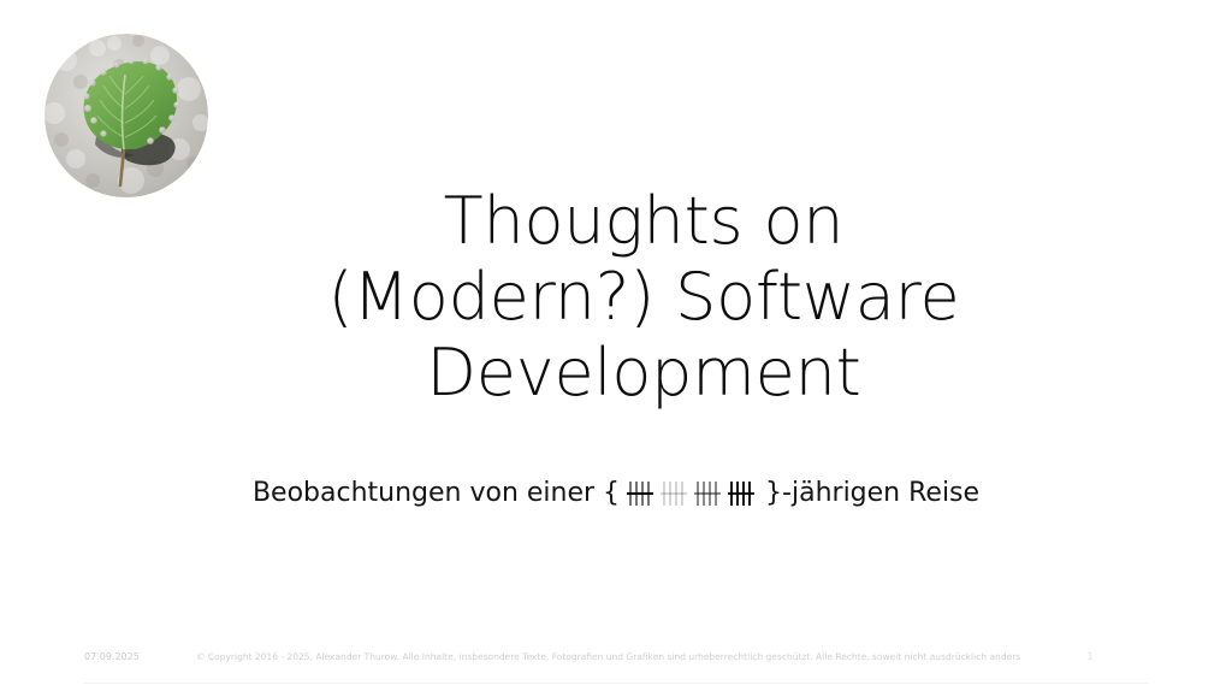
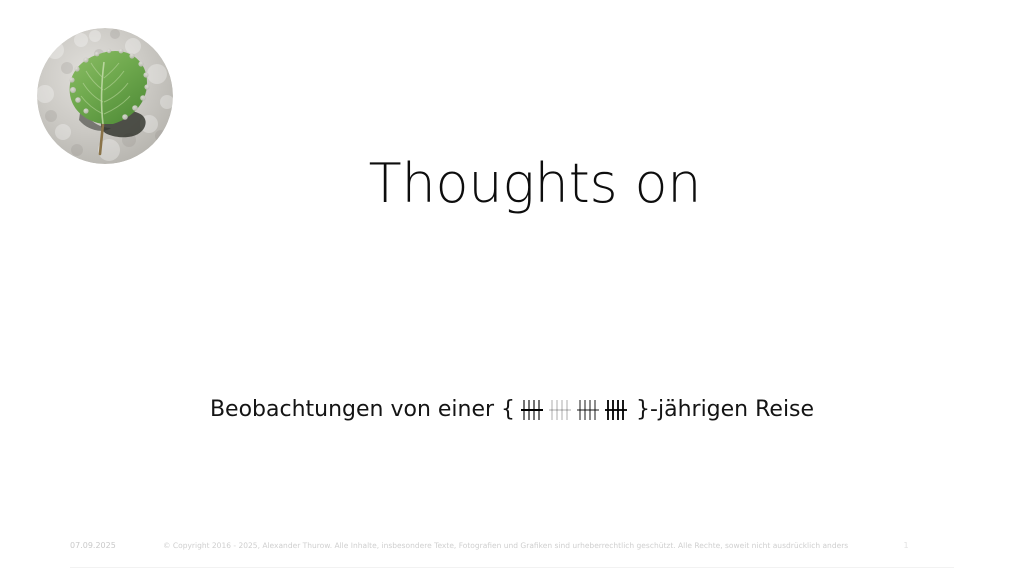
  Thoughts on
- (Modern?) Software
- Development
  Beobachtungen von einer { }-jährigen Reise
  07.09.2025
  © Copyright 2016 - 2025, Alexander Thurow. Alle Inhalte, insbesondere Texte, Fotografien und Grafiken sind urheberrechtlich geschützt. Alle Rechte, soweit nicht ausdrücklich anders
  1
